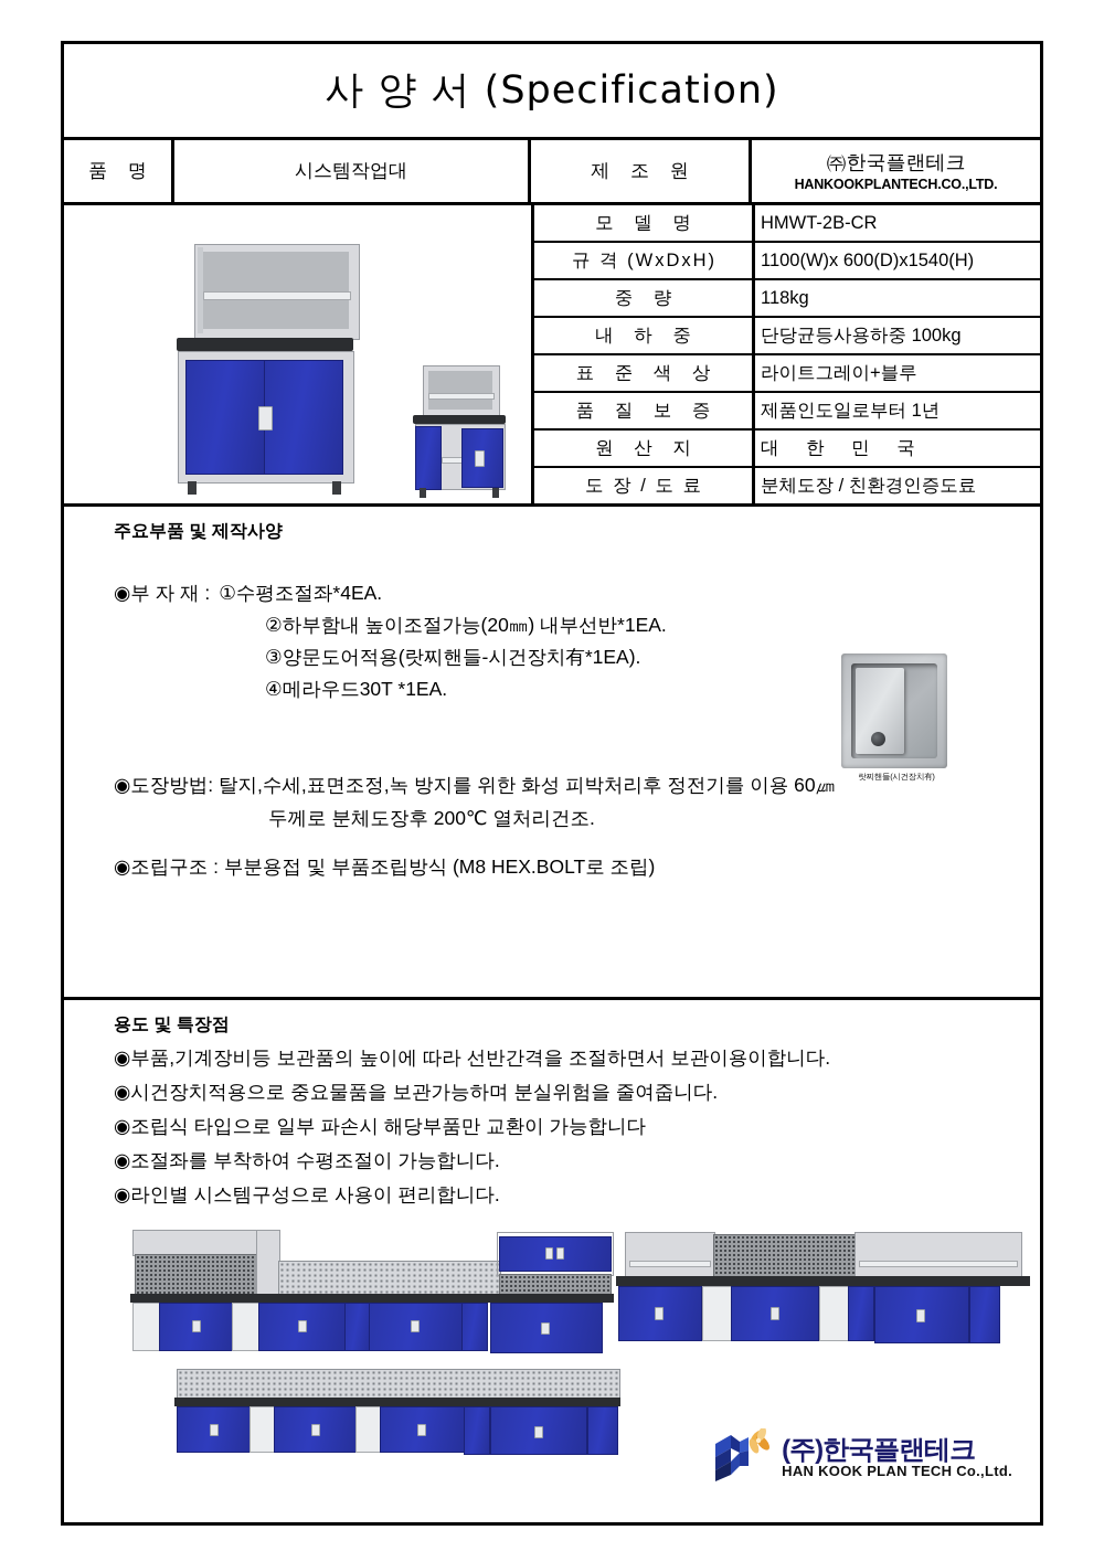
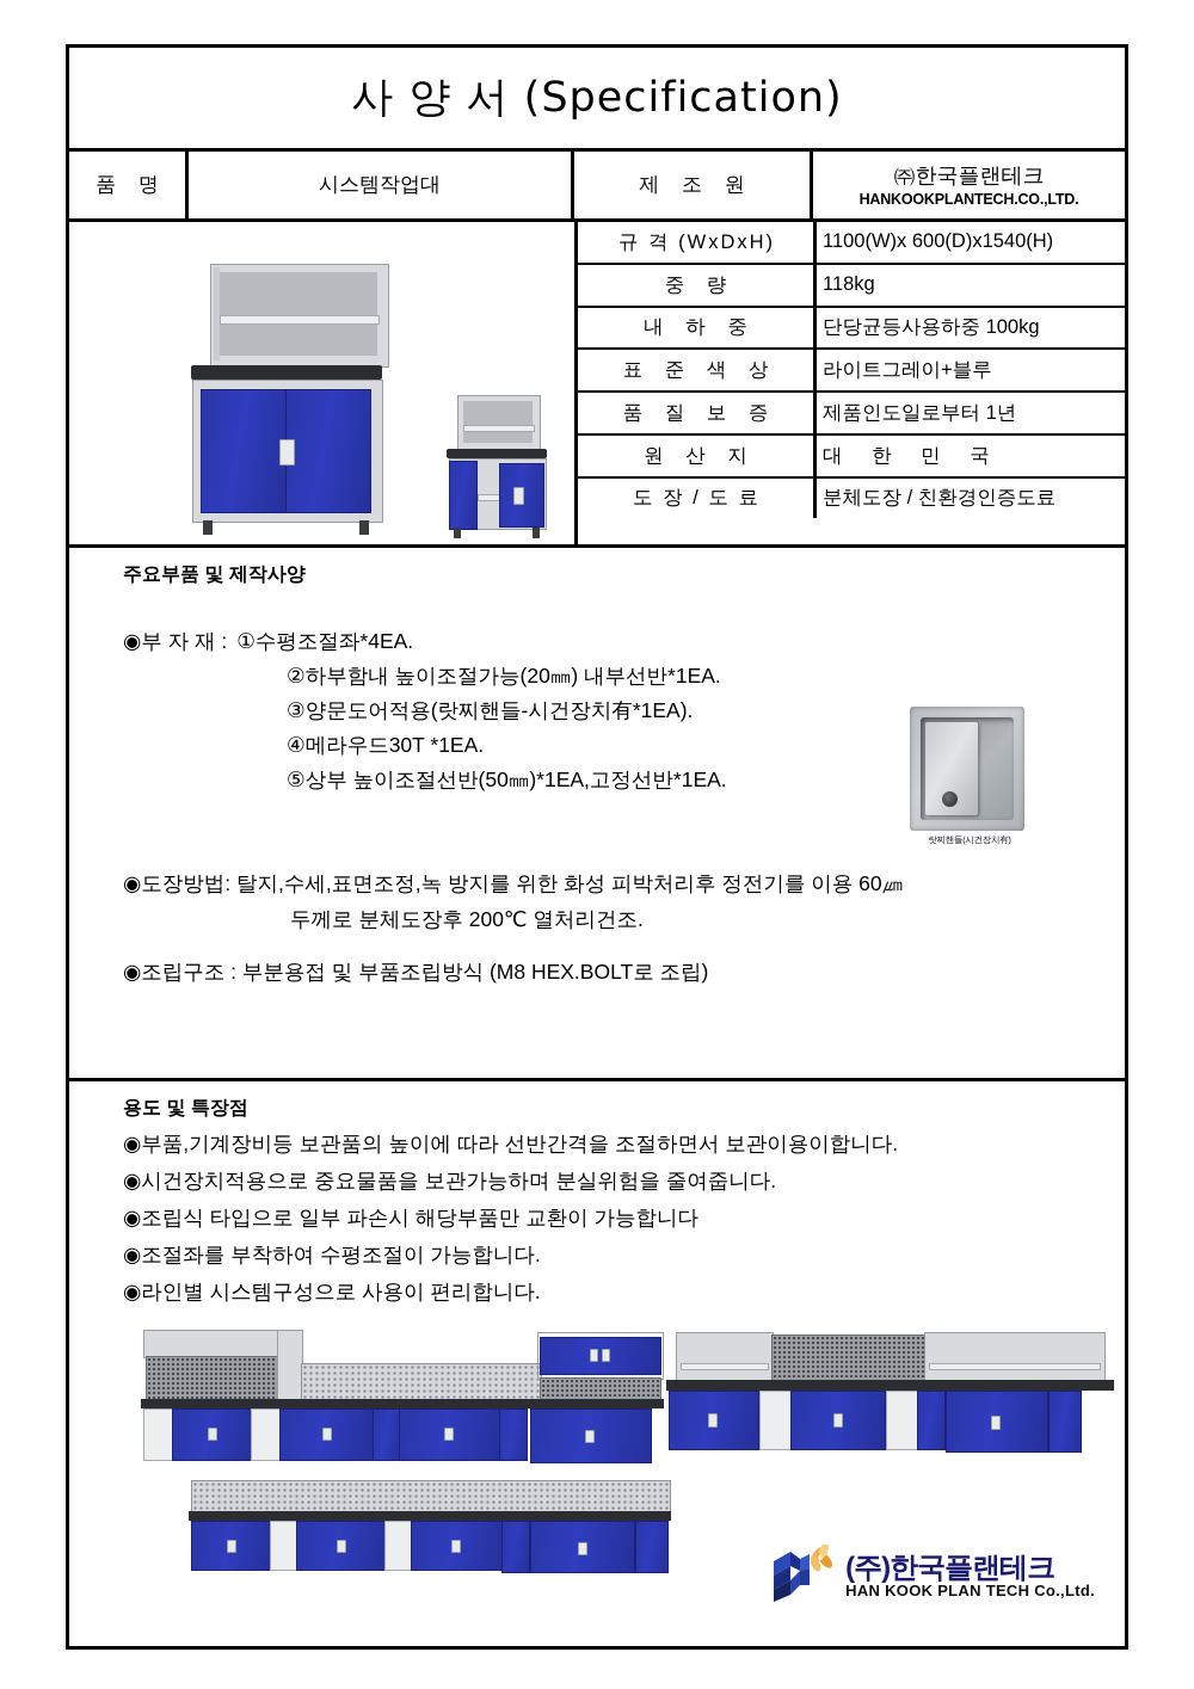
  사 양 서 (Specification)
  품 명
  시스템작업대
  제 조 원
  ㈜한국플랜테크
  HANKOOKPLANTECH.CO.,LTD.
- 모 델 명
- HMWT-2B-CR
  규 격 (WxDxH)
  1100(W)x 600(D)x1540(H)
  중 량
  118kg
  내 하 중
  단당균등사용하중 100kg
  표 준 색 상
  라이트그레이+블루
  품 질 보 증
  제품인도일로부터 1년
  원 산 지
  대 한 민 국
  도 장 / 도 료
  분체도장 / 친환경인증도료
  주요부품 및 제작사양
  ◉부 자 재 :
  ①수평조절좌*4EA.
  ②하부함내 높이조절가능(20㎜) 내부선반*1EA.
  ③양문도어적용(랏찌핸들-시건장치有*1EA).
  ④메라우드30T *1EA.
+ ⑤상부 높이조절선반(50㎜)*1EA,고정선반*1EA.
  ◉도장방법: 탈지,수세,표면조정,녹 방지를 위한 화성 피박처리후 정전기를 이용 60㎛
  두께로 분체도장후 200℃ 열처리건조.
  ◉조립구조 : 부분용접 및 부품조립방식 (M8 HEX.BOLT로 조립)
  랏찌핸들(시건장치有)
  용도 및 특장점
  ◉부품,기계장비등 보관품의 높이에 따라 선반간격을 조절하면서 보관이용이합니다.
  ◉시건장치적용으로 중요물품을 보관가능하며 분실위험을 줄여줍니다.
  ◉조립식 타입으로 일부 파손시 해당부품만 교환이 가능합니다
  ◉조절좌를 부착하여 수평조절이 가능합니다.
  ◉라인별 시스템구성으로 사용이 편리합니다.
  (주)한국플랜테크
  HAN KOOK PLAN TECH Co.,Ltd.
